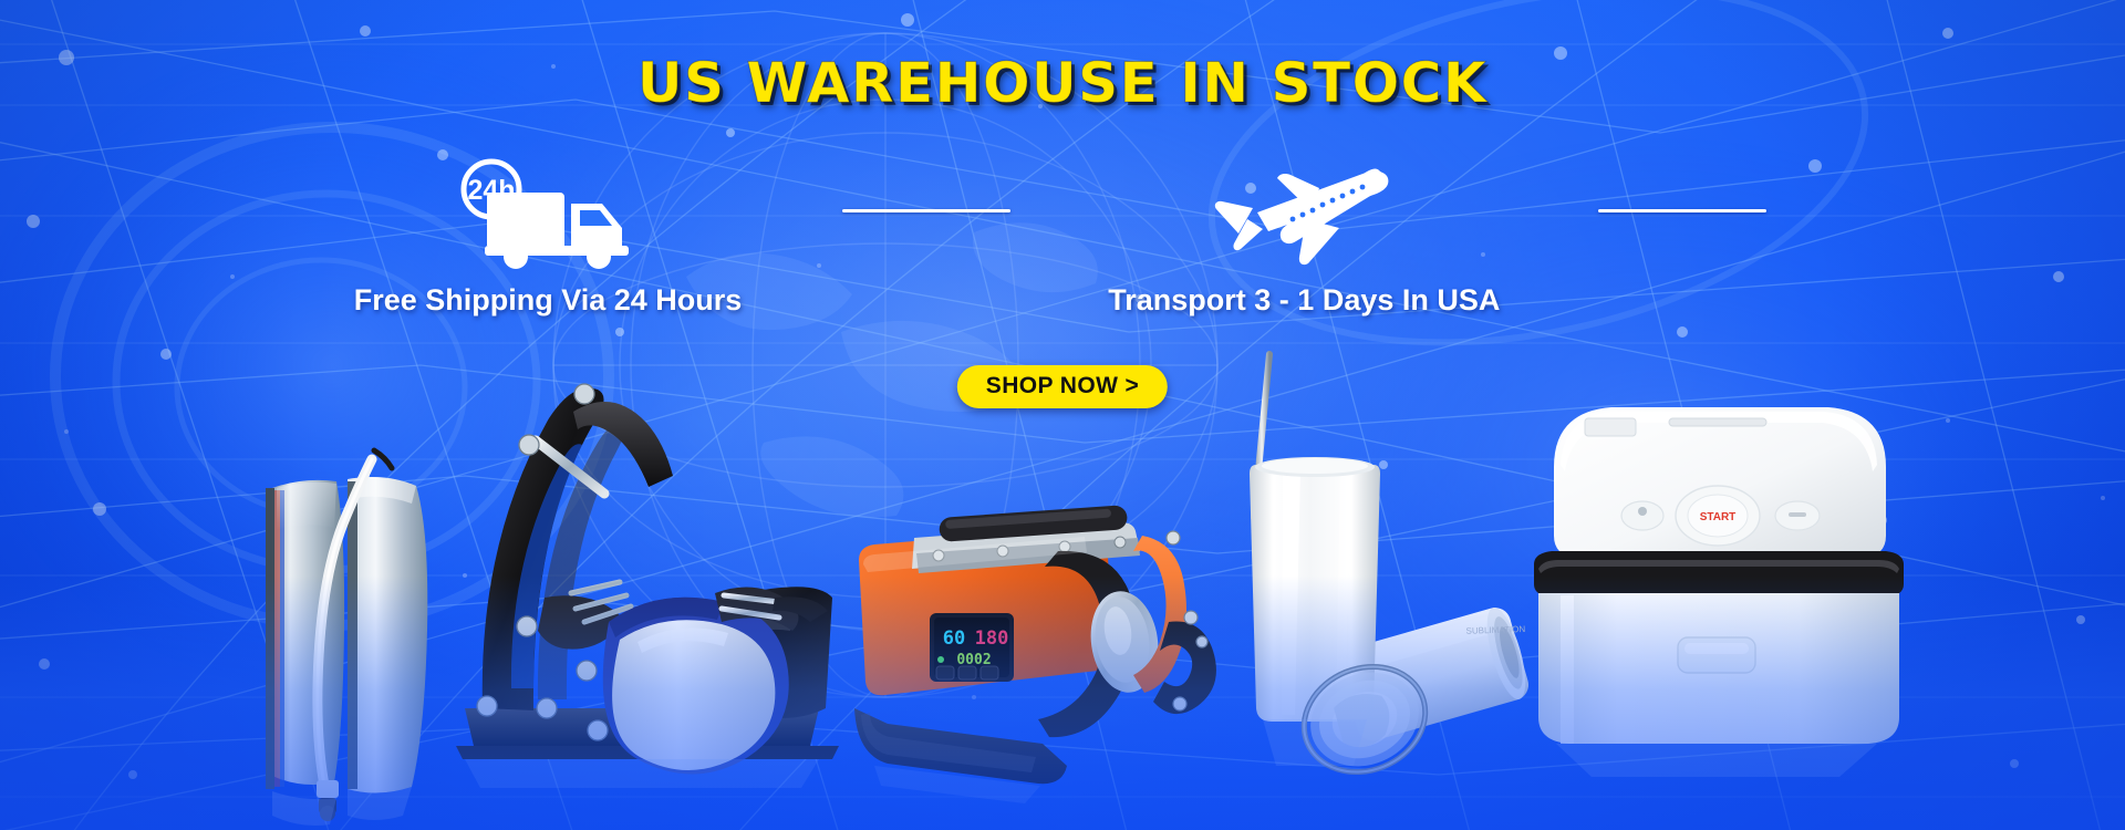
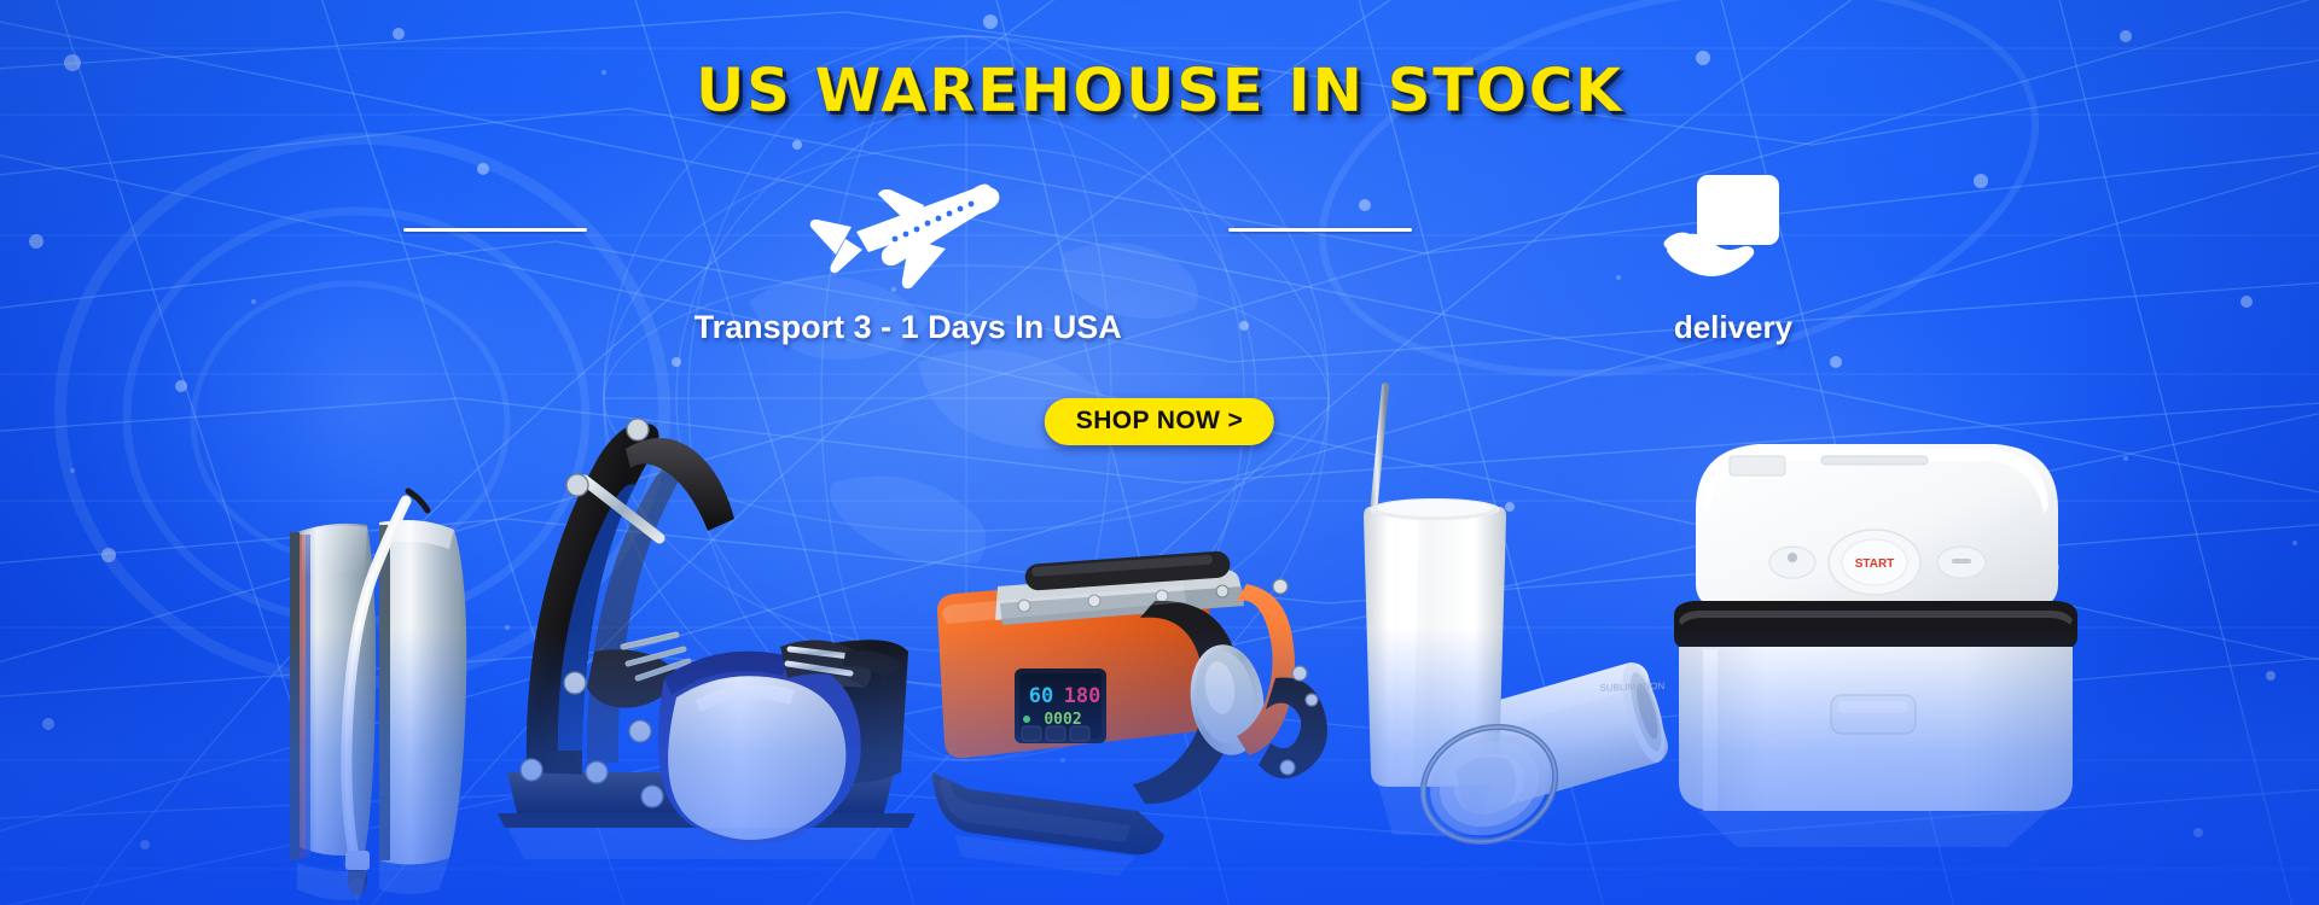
  US WAREHOUSE IN STOCK
- 24h
- Free Shipping Via 24 Hours
  Transport 3 - 1 Days In USA
+ delivery
  SHOP NOW >
  START
